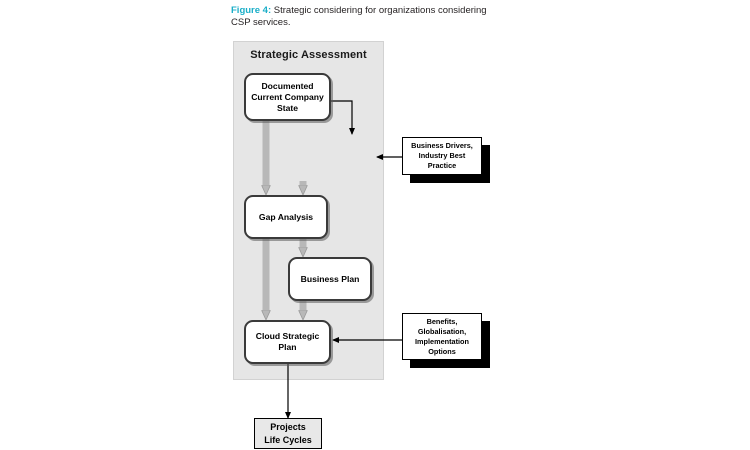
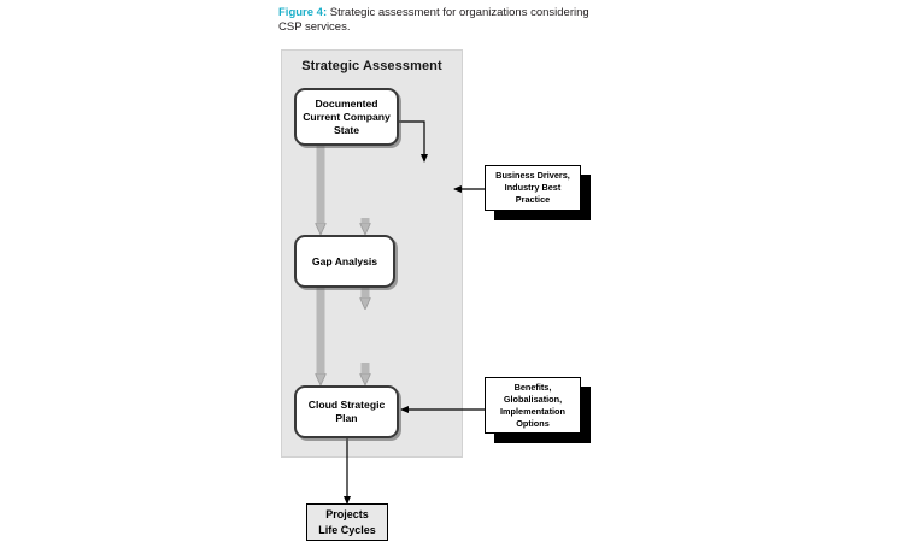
- Figure 4: Strategic considering for organizations considering CSP services.
+ Figure 4: Strategic assessment for organizations considering CSP services.
  Strategic Assessment
  Documented
  Current Company
  State
  Gap Analysis
- Business Plan
  Cloud Strategic
  Plan
  Business Drivers,
  Industry Best
  Practice
  Benefits,
  Globalisation,
  Implementation
  Options
  Projects
  Life Cycles
